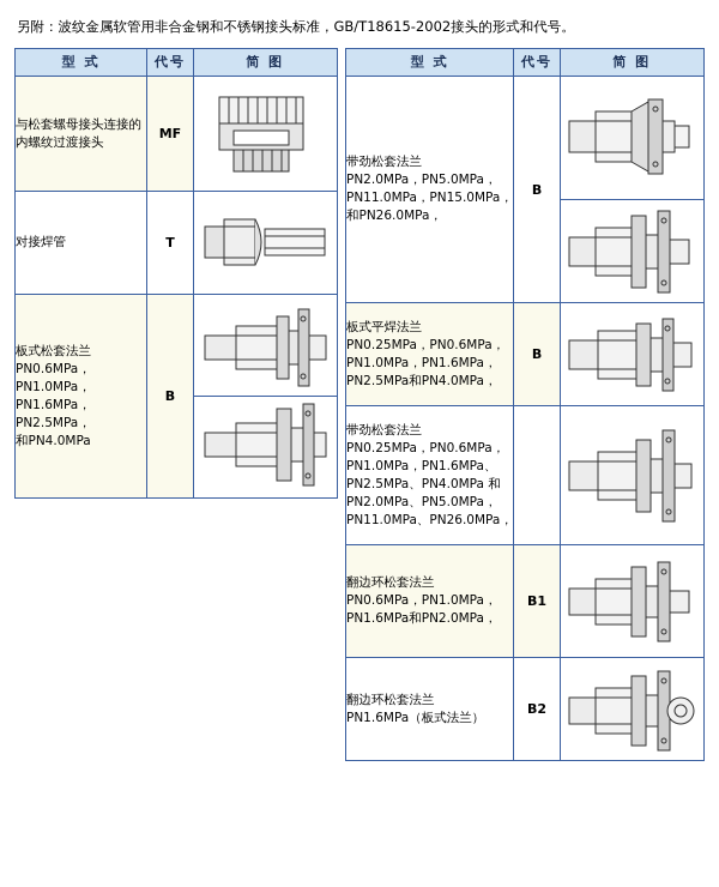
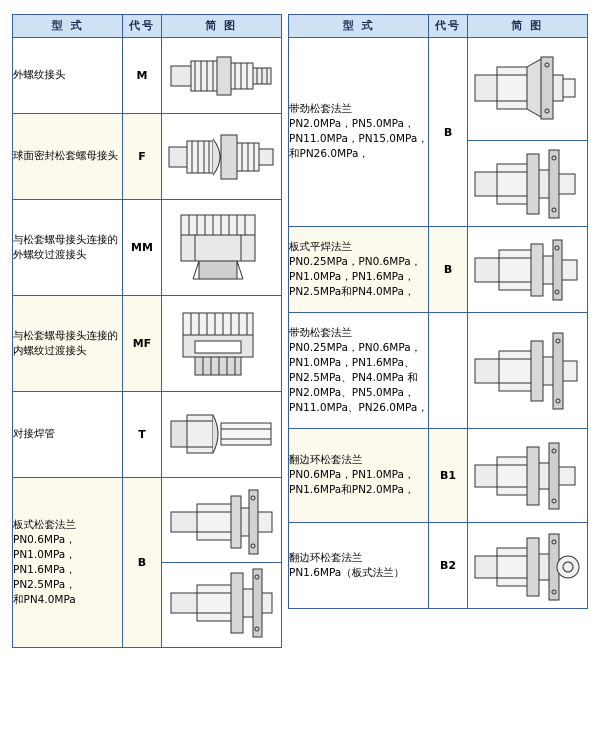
- 另附：波纹金属软管用非合金钢和不锈钢接头标准，GB/T18615-2002接头的形式和代号。
  型 式	代号	简 图
+ 外螺纹接头	M
+ 球面密封松套螺母接头	F
+ 与松套螺母接头连接的外螺纹过渡接头	MM
  与松套螺母接头连接的内螺纹过渡接头	MF
  对接焊管	T
  板式松套法兰 PN0.6MPa，PN1.0MPa， PN1.6MPa，PN2.5MPa， 和PN4.0MPa	B
  型 式	代号	简 图
  带劲松套法兰 PN2.0MPa，PN5.0MPa， PN11.0MPa，PN15.0MPa， 和PN26.0MPa，	B
  板式平焊法兰 PN0.25MPa，PN0.6MPa， PN1.0MPa，PN1.6MPa， PN2.5MPa和PN4.0MPa，	B
  带劲松套法兰 PN0.25MPa，PN0.6MPa， PN1.0MPa，PN1.6MPa、 PN2.5MPa、PN4.0MPa 和 PN2.0MPa、PN5.0MPa， PN11.0MPa、PN26.0MPa，
  翻边环松套法兰 PN0.6MPa，PN1.0MPa， PN1.6MPa和PN2.0MPa，	B1
  翻边环松套法兰 PN1.6MPa（板式法兰）	B2
